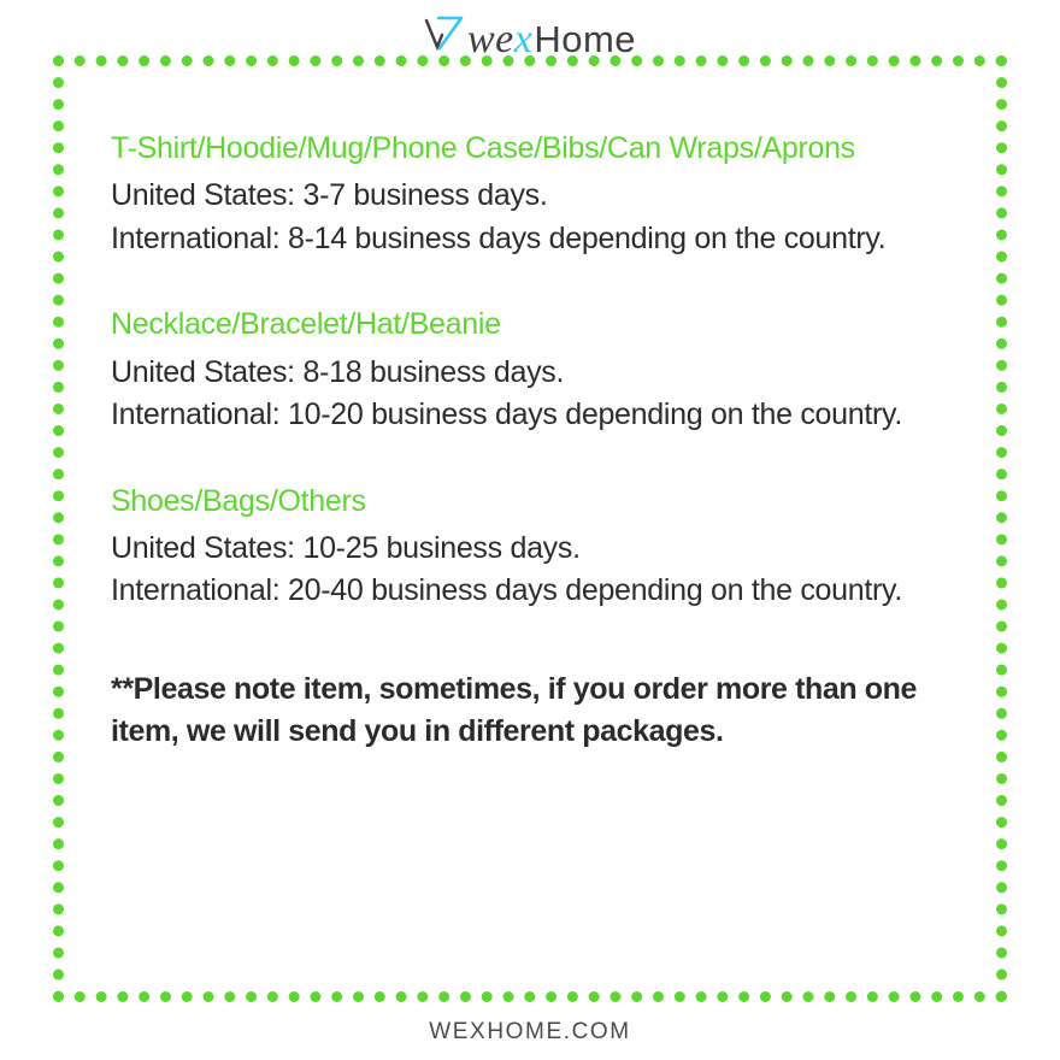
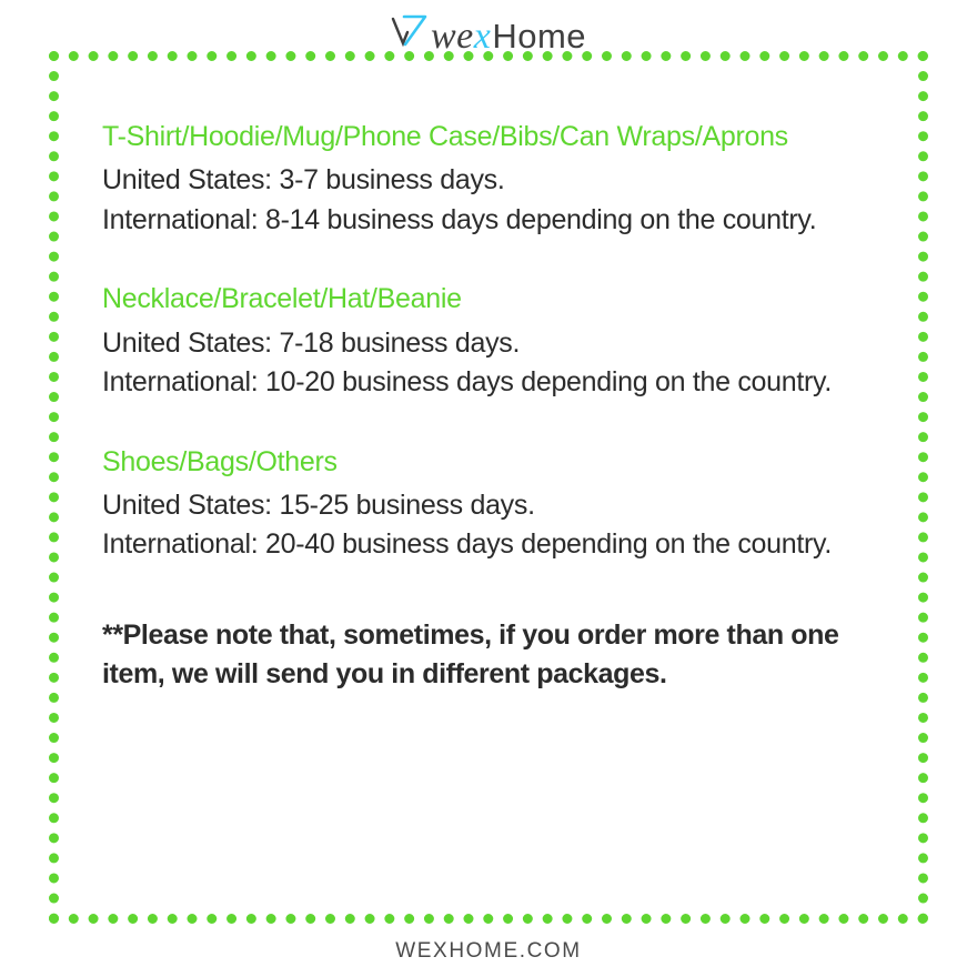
  we
  x
  Home
  T-Shirt/Hoodie/Mug/Phone Case/Bibs/Can Wraps/Aprons
  United States: 3-7 business days.
  International: 8-14 business days depending on the country.
  Necklace/Bracelet/Hat/Beanie
- United States: 8-18 business days.
+ United States: 7-18 business days.
  International: 10-20 business days depending on the country.
  Shoes/Bags/Others
- United States: 10-25 business days.
+ United States: 15-25 business days.
  International: 20-40 business days depending on the country.
- **Please note item, sometimes, if you order more than one item, we will send you in different packages.
+ **Please note that, sometimes, if you order more than one item, we will send you in different packages.
  WEXHOME.COM
